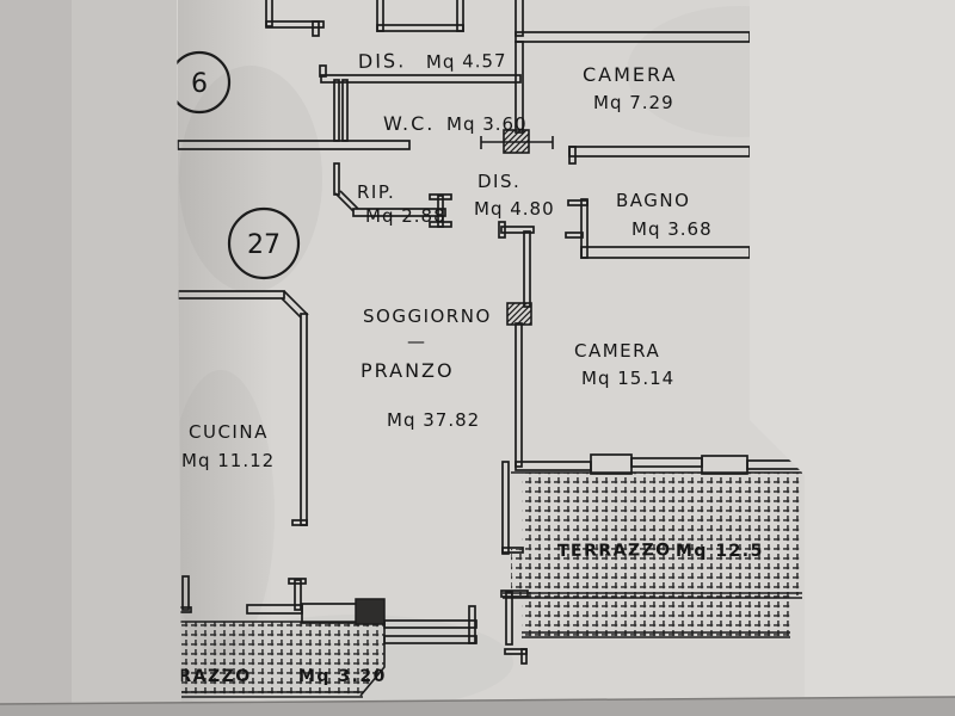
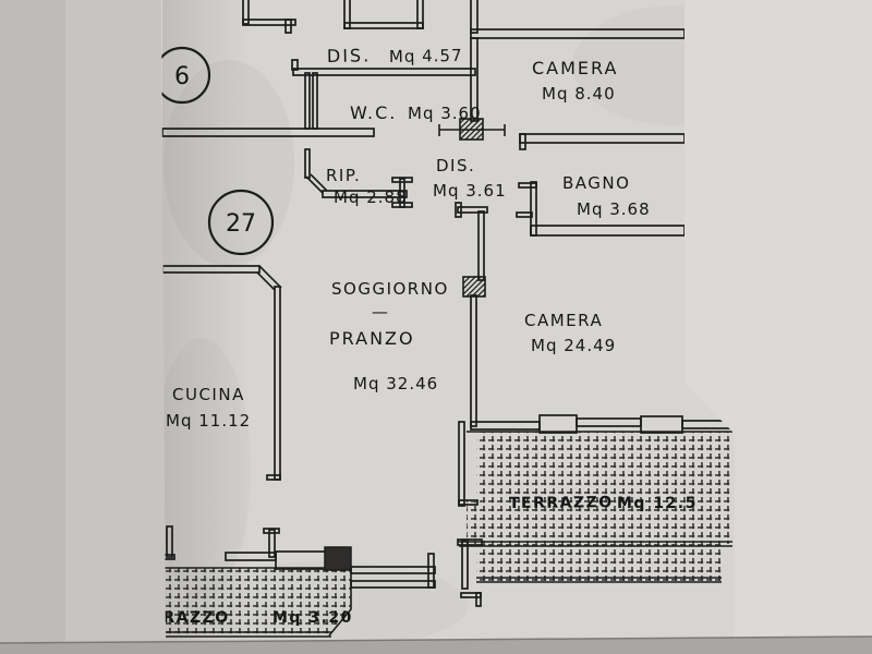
  6
  27
  DIS.
  Mq 4.57
  CAMERA
- Mq 7.29
+ Mq 8.40
  W.C.
  Mq 3.60
  RIP.
  Mq 2.88
  DIS.
- Mq 4.80
+ Mq 3.61
  BAGNO
  Mq 3.68
  SOGGIORNO
  —
  PRANZO
- Mq 37.82
+ Mq 32.46
  CAMERA
- Mq 15.14
+ Mq 24.49
  CUCINA
  Mq 11.12
  TERRAZZO
  Mq 12.5
  Mq 3.20
